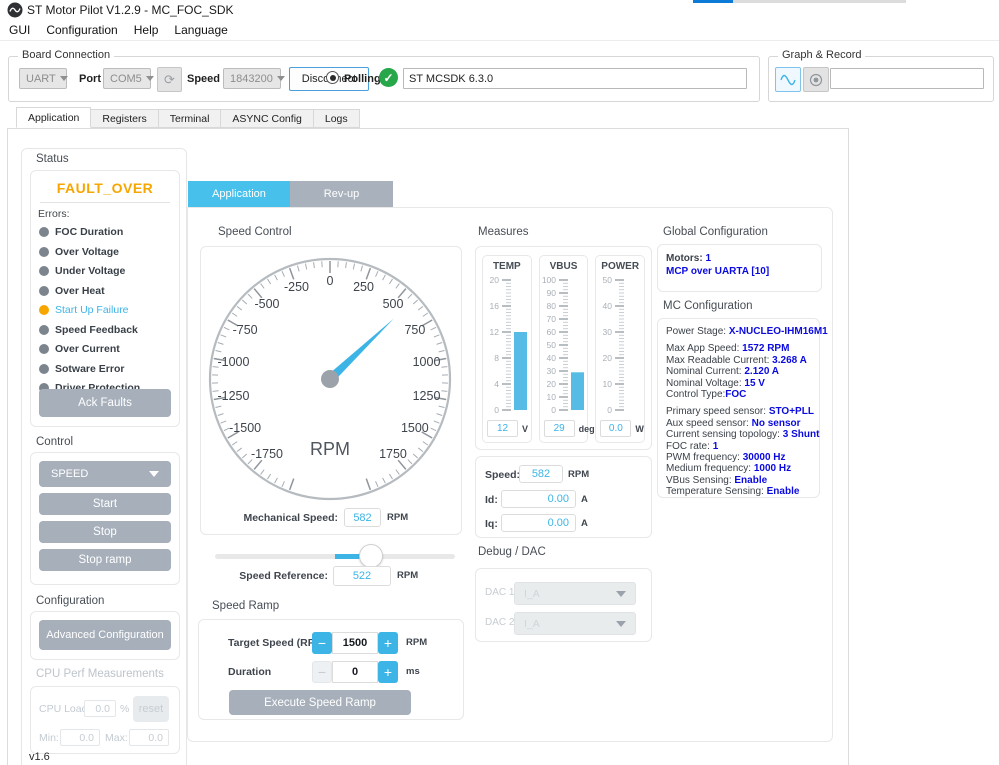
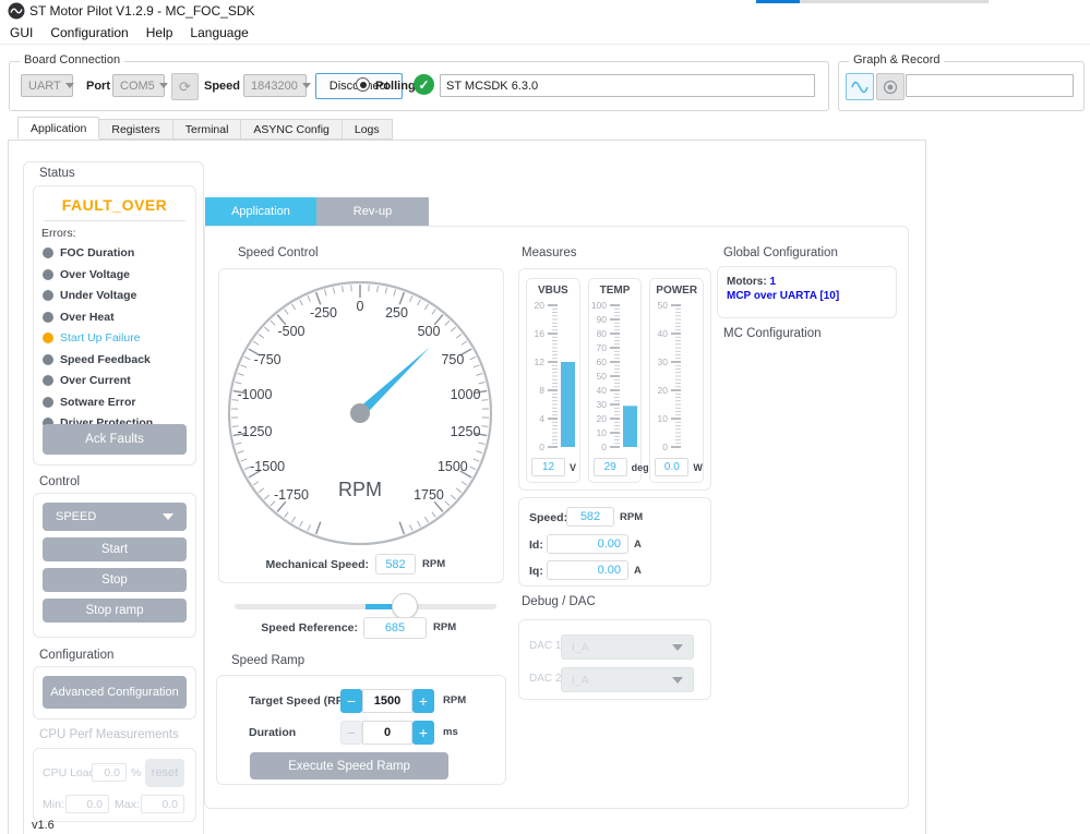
  ST Motor Pilot V1.2.9 - MC_FOC_SDK
  GUI
  Configuration
  Help
  Language
  Board Connection
  UART
  Port
  COM5
  ⟳
  Speed
  1843200
  Discect
  Polling
  ✓
  ST MCSDK 6.3.0
  Graph & Record
  Application
  Registers
  Terminal
  ASYNC Config
  Logs
  Status
  FAULT_OVER
  Errors:
  FOC Duration
  Over Voltage
  Under Voltage
  Over Heat
  Start Up Failure
  Speed Feedback
  Over Current
  Sotware Error
  Driver Protection
  Ack Faults
  Control
  SPEED
  Start
  Stop
  Stop ramp
  Configuration
  Advanced Configuration
  CPU Perf Measurements
  CPU Loa
  0.0
  %
  reset
  Min:
  0.0
  Max:
  0.0
  v1.6
  Application
  Rev-up
  Speed Control
  -1750
  -1500
  -1250
  -1000
  -750
  -500
  -250
  0
  250
  500
  750
  1000
  1250
  1500
  1750
  RPM
  Mechanical Speed:
  582
  RPM
  Speed Reference:
- 522
+ 685
  RPM
  Speed Ramp
  Target Speed (R
  −
  1500
  +
  RPM
  Duration
  −
  0
  +
  ms
  Execute Speed Ramp
  Measures
- TEMP
+ VBUS
  0
  4
  8
  12
  16
  20
  12
  V
- VBUS
+ TEMP
  0
  10
  20
  30
  40
  50
  60
  70
  80
  90
  100
  29
  deg
  POWER
  0
  10
  20
  30
  40
  50
  0.0
  W
  Speed
  582
  RPM
  Id:
  0.00
  A
  Iq:
  0.00
  A
  Debug / DAC
  DAC 1
  I_A
  DAC 2
  I_A
  Global Configuration
  Motors: 1
  MCP over UARTA [10]
  MC Configuration
- Power Stage: X-NUCLEO-IHM16M1
- Max App Speed: 1572 RPM
- Max Readable Current: 3.268 A
- Nominal Current: 2.120 A
- Nominal Voltage: 15 V
- Control Type:FOC
- Primary speed sensor: STO+PLL
- Aux speed sensor: No sensor
- Current sensing topology: 3 Shunt
- FOC rate: 1
- PWM frequency: 30000 Hz
- Medium frequency: 1000 Hz
- VBus Sensing: Enable
- Temperature Sensing: Enable
